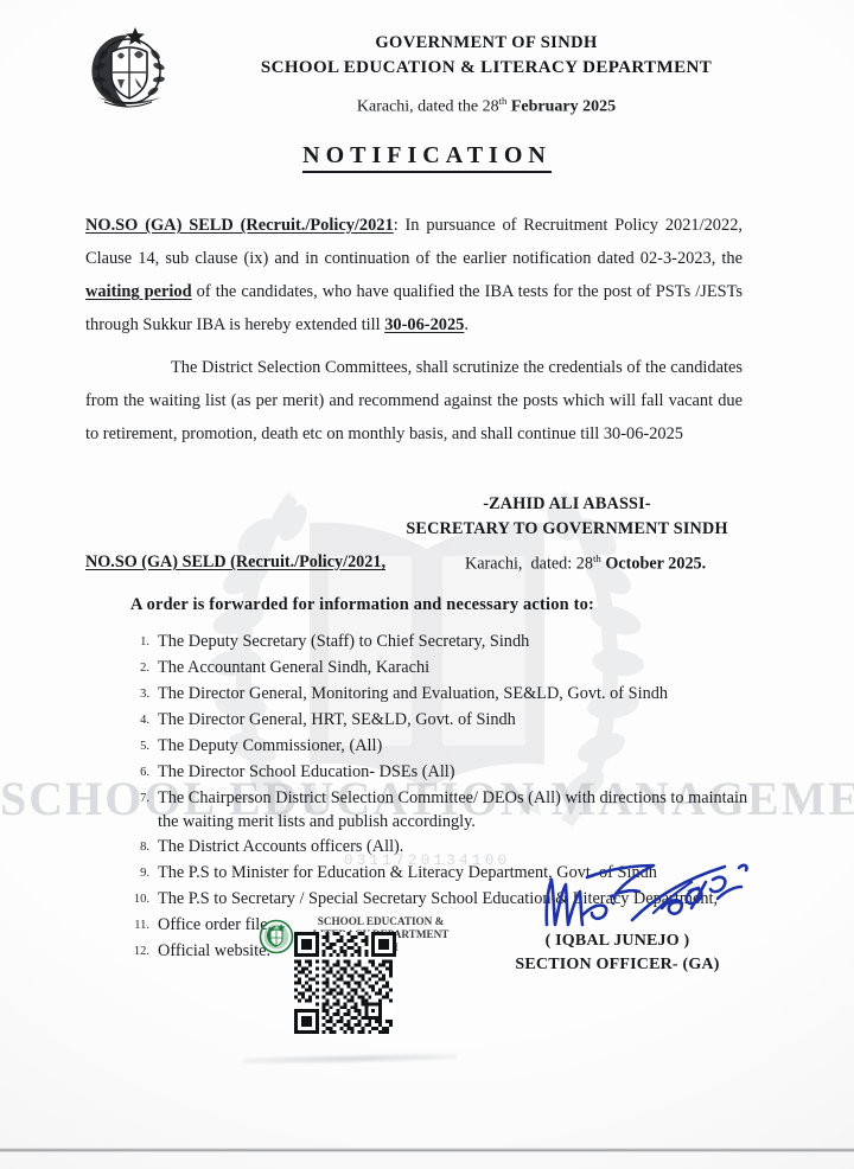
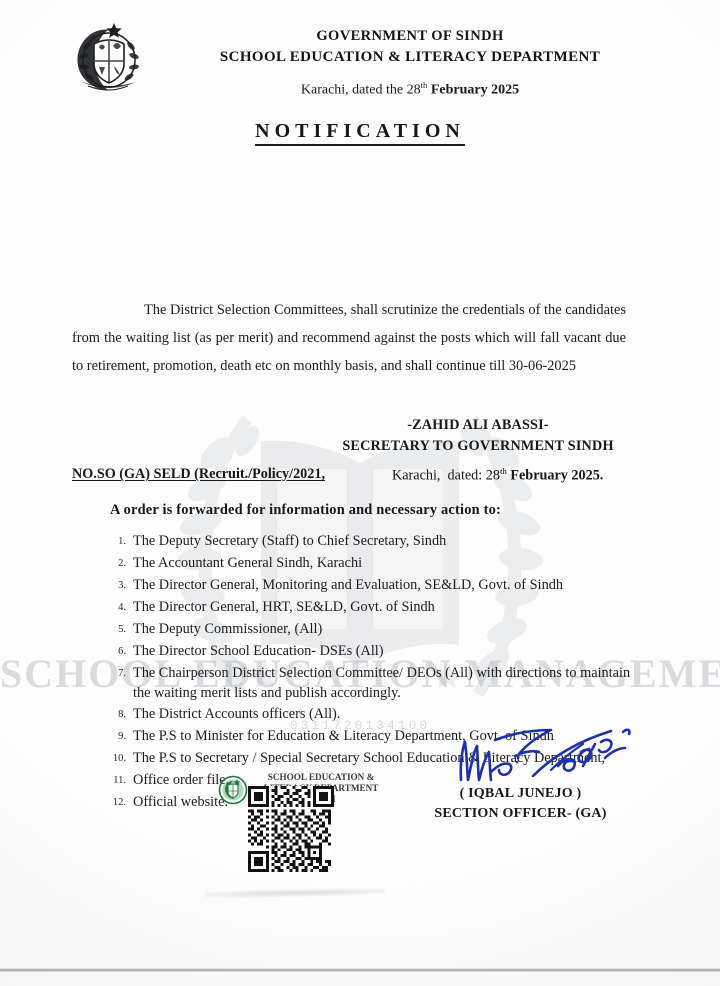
  GOVERNMENT OF SINDH
  SCHOOL EDUCATION & LITERACY DEPARTMENT
  Karachi, dated the 28th February 2025
  NOTIFICATION
- NO.SO (GA) SELD (Recruit./Policy/2021: In pursuance of Recruitment Policy 2021/2022, Clause 14, sub clause (ix) and in continuation of the earlier notification dated 02-3-2023, the waiting period of the candidates, who have qualified the IBA tests for the post of PSTs /JESTs through Sukkur IBA is hereby extended till 30-06-2025.
  The District Selection Committees, shall scrutinize the credentials of the candidates from the waiting list (as per merit) and recommend against the posts which will fall vacant due to retirement, promotion, death etc on monthly basis, and shall continue till 30-06-2025
  -ZAHID ALI ABASSI-
  SECRETARY TO GOVERNMENT SINDH
  NO.SO (GA) SELD (Recruit./Policy/2021,
- Karachi, dated: 28th October 2025.
+ Karachi, dated: 28th February 2025.
  A order is forwarded for information and necessary action to:
  1.
  The Deputy Secretary (Staff) to Chief Secretary, Sindh
  2.
  The Accountant General Sindh, Karachi
  3.
  The Director General, Monitoring and Evaluation, SE&LD, Govt. of Sindh
  4.
  The Director General, HRT, SE&LD, Govt. of Sindh
  5.
  The Deputy Commissioner, (All)
  6.
  The Director School Education- DSEs (All)
  7.
  The Chairperson District Selection Committee/ DEOs (All) with directions to maintain the waiting merit lists and publish accordingly.
  8.
  The District Accounts officers (All).
  9.
  The P.S to Minister for Education & Literacy Department, Govt.f Sinh
  10.
  The P.S to Secretary / Special Secretary School Educatioiteracy Deartnt,
  11.
  Office order file.
  12.
  Official website
  SCHOOL EDUCATION &
  ( IQBAL JUNEJO )
  SECTION OFFICER- (GA)
